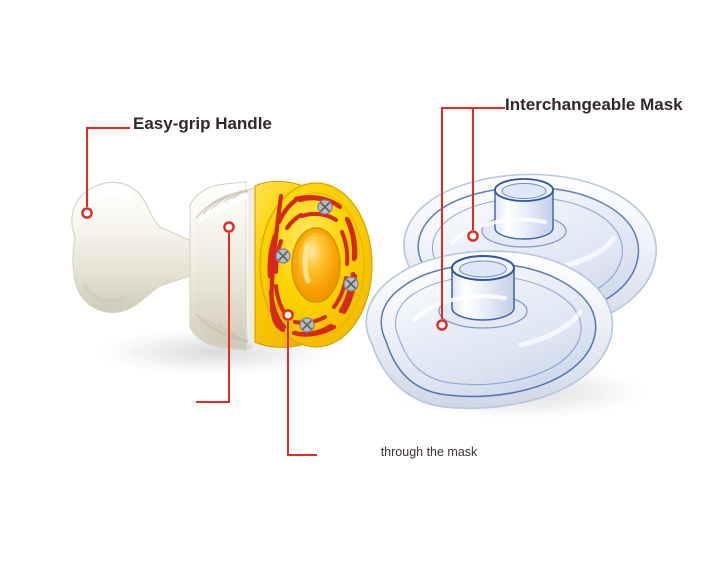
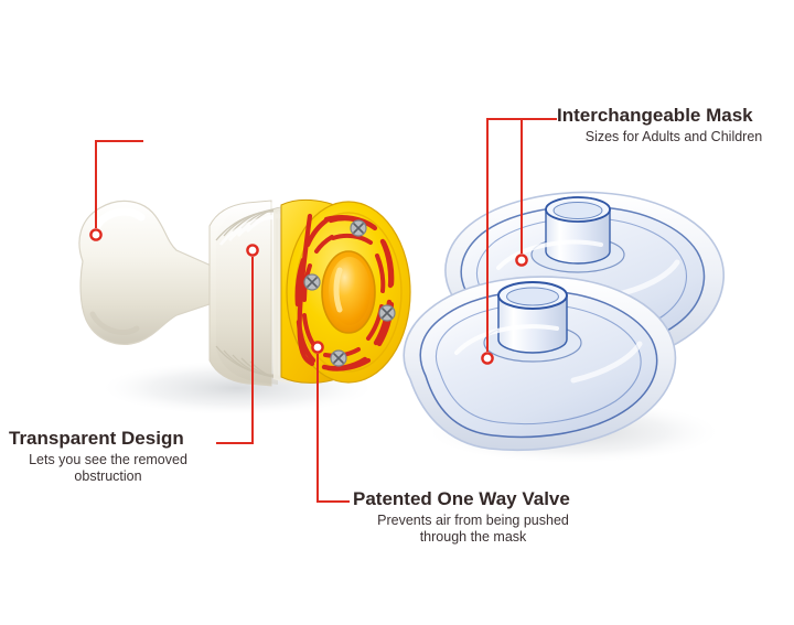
- Easy-grip Handle
  Interchangeable Mask
+ Sizes for Adults and Children
+ Transparent Design
+ Lets you see the removed
+ obstruction
+ Patented One Way Valve
+ Prevents air from being pushed
  through the mask
